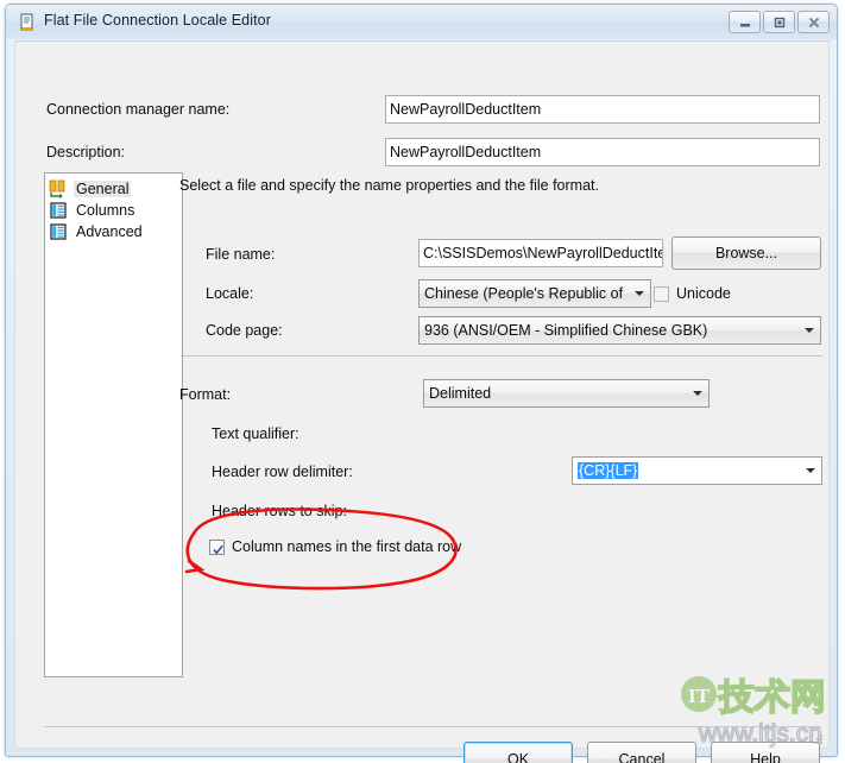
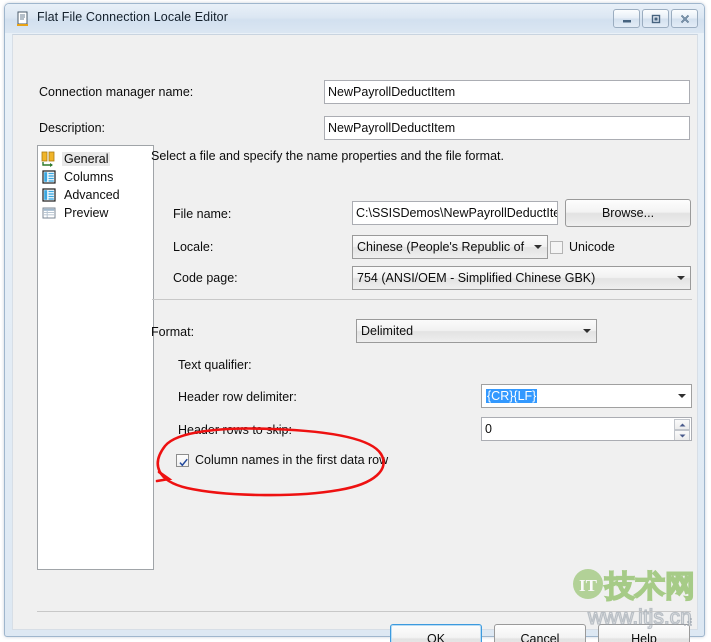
  Flat File Connection Locale Editor
  Connection manager name:
  NewPayrollDeductItem
  Description:
  NewPayrollDeductItem
  General
  Columns
  Advanced
+ Preview
  Select a file and specify the name properties and the file format.
  File name:
  C:\SSISDemos\NewPayrollDeductIte
  Browse...
  Locale:
  Chinese (People's Republic of
  Unicode
  Code page:
- 936 (ANSI/OEM - Simplified Chinese GBK)
+ 754 (ANSI/OEM - Simplified Chinese GBK)
  Format:
  Delimited
  Text qualifier:
  Header row delimiter:
  {CR}{LF}
+ 0
  Column names in the first data ro
  OK
  Cancel
  Help
  IT
  技术网
  www.itjs.cn
